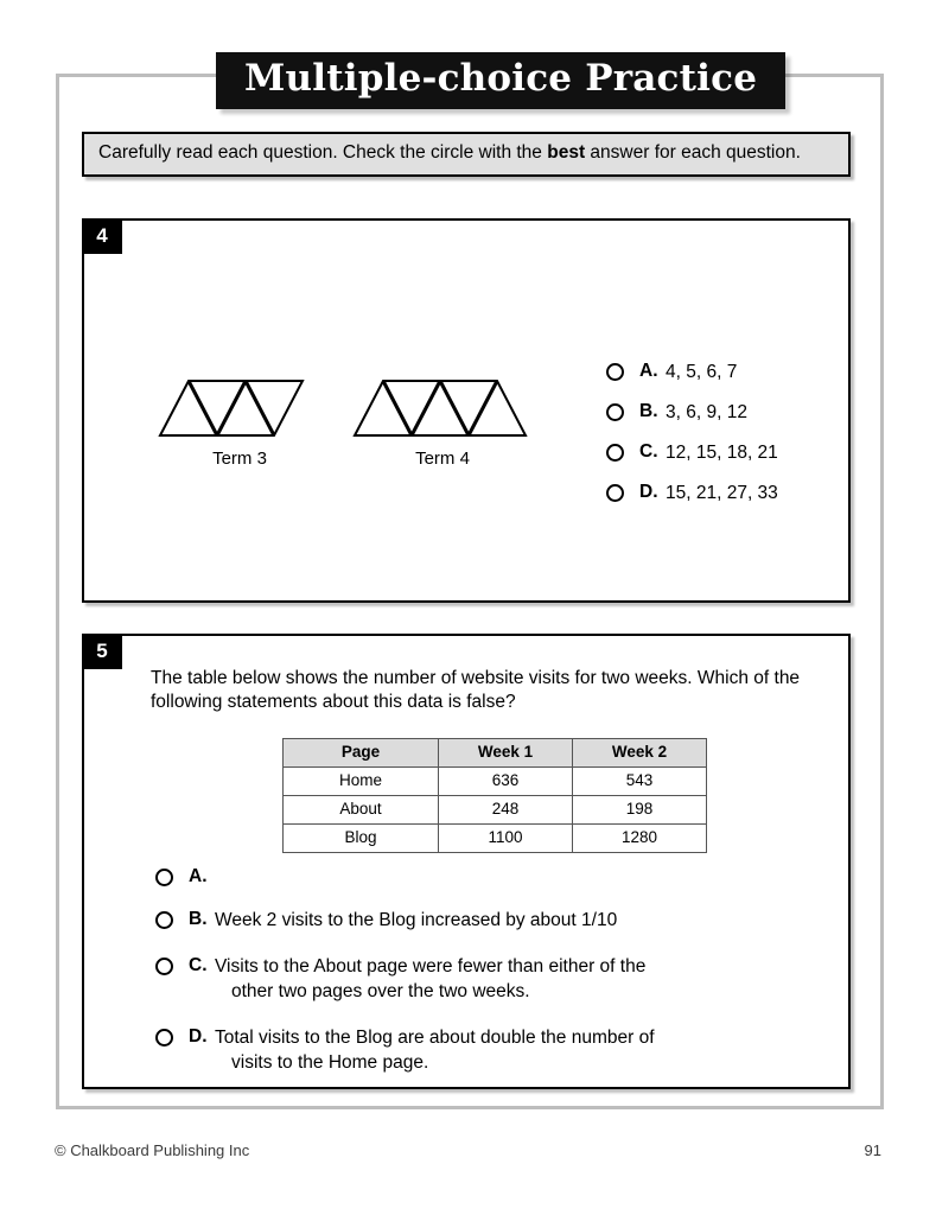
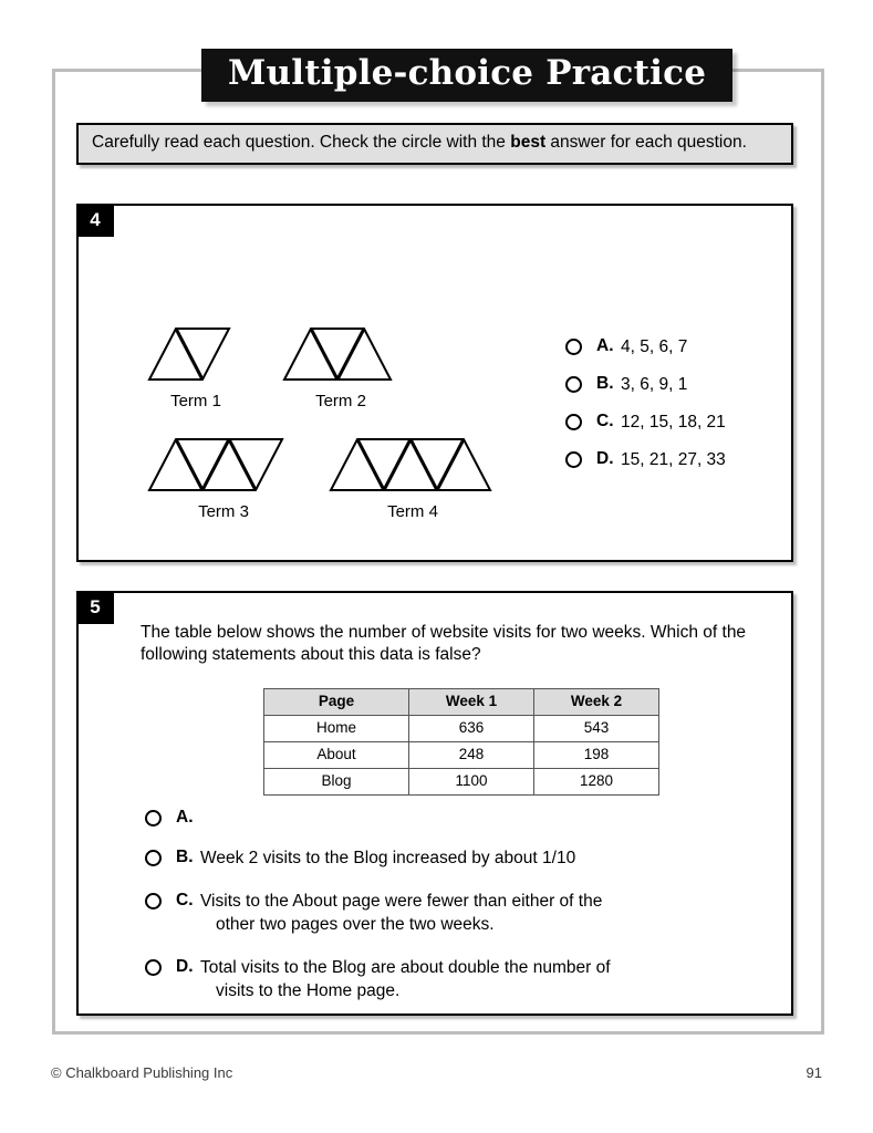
  Multiple-choice Practice
  Carefully read each question. Check the circle with the best answer for each question.
  4
+ Term 1
+ Term 2
  Term 3
  Term 4
  A.
  4, 5, 6, 7
  B.
- 3, 6, 9, 12
+ 3, 6, 9, 1
  C.
  12, 15, 18, 21
  D.
  15, 21, 27, 33
  5
  The table below shows the number of website visits for two weeks. Which of the following statements about this data is false?
  Page	Week 1	Week 2
  Home	636	543
  About	248	198
  Blog	1100	1280
  A.
  B.
  Week 2 visits to the Blog increased by about 1/10
  C.
  Visits to the About page were fewer than either of the
  other two pages over the two weeks.
  D.
  Total visits to the Blog are about double the number of
  visits to the Home page.
  © Chalkboard Publishing Inc
  91
